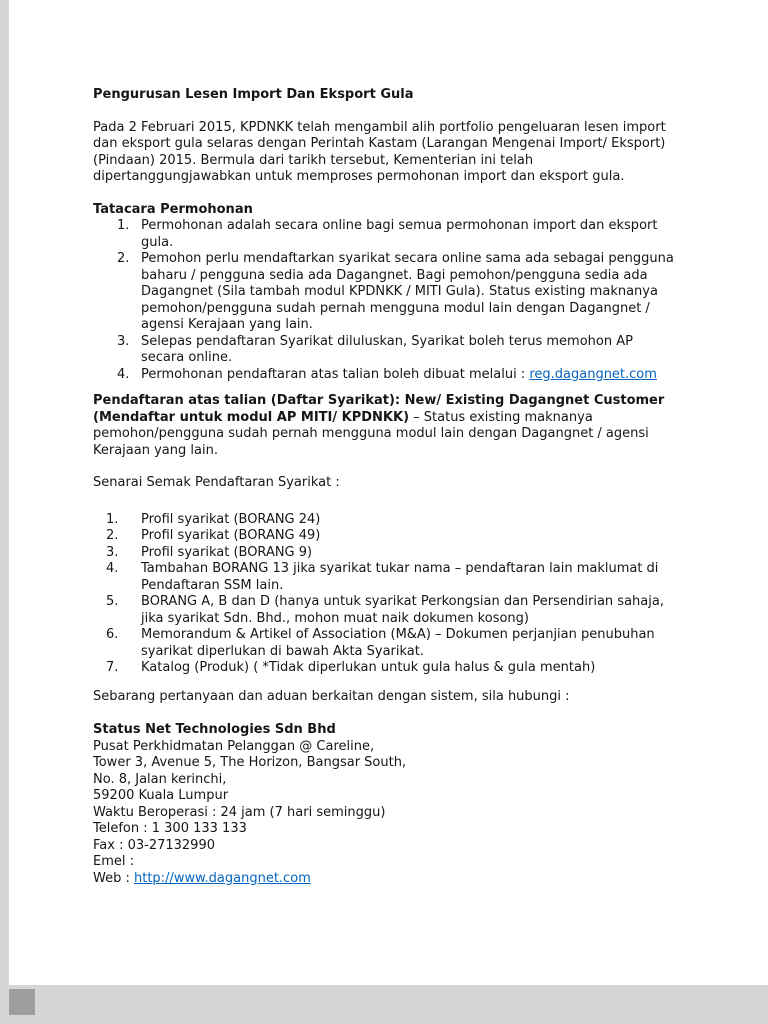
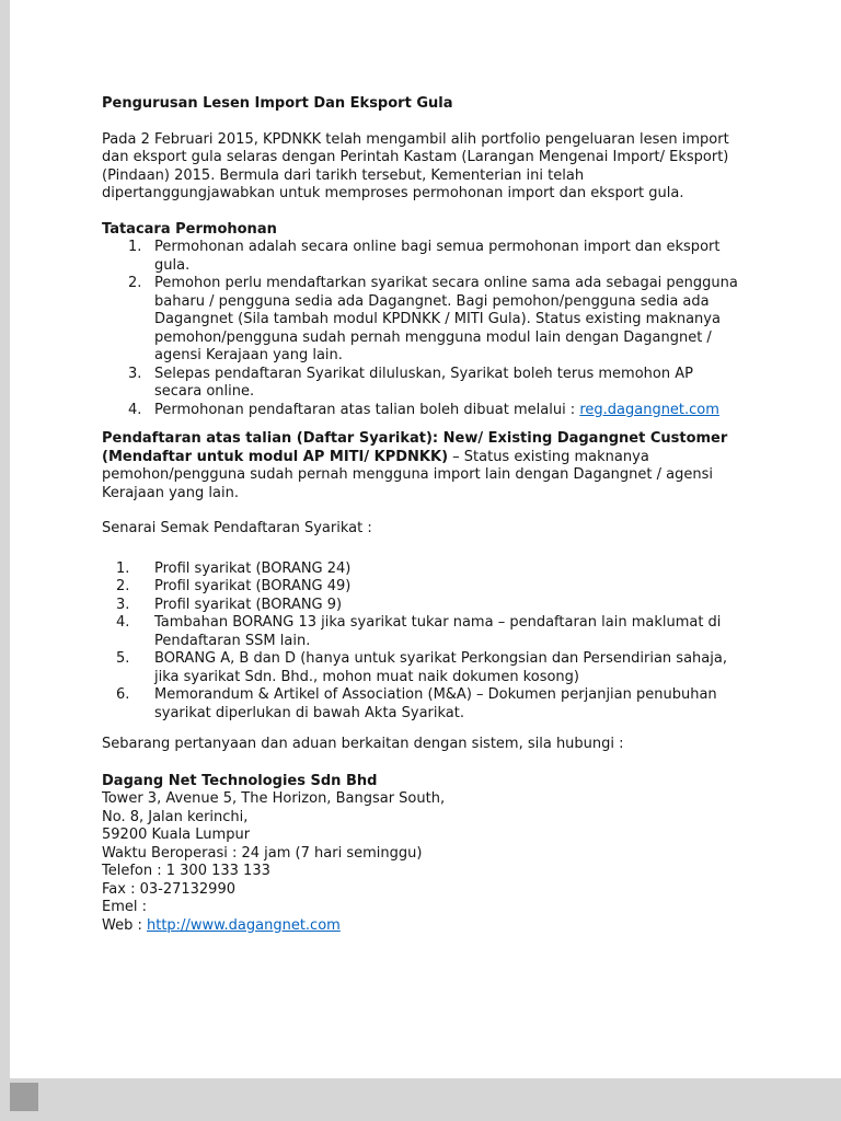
  Pengurusan Lesen Import Dan Eksport Gula
  Pada 2 Februari 2015, KPDNKK telah mengambil alih portfolio pengeluaran lesen import dan eksport gula selaras dengan Perintah Kastam (Larangan Mengenai Import/ Eksport) (Pindaan) 2015. Bermula dari tarikh tersebut, Kementerian ini telah dipertanggungjawabkan untuk memproses permohonan import dan eksport gula.
  Tatacara Permohonan
  1.
  Permohonan adalah secara online bagi semua permohonan import dan eksport gula.
  2.
  Pemohon perlu mendaftarkan syarikat secara online sama ada sebagai pengguna baharu / pengguna sedia ada Dagangnet. Bagi pemohon/pengguna sedia ada Dagangnet (Sila tambah modul KPDNKK / MITI Gula). Status existing maknanya pemohon/pengguna sudah pernah mengguna modul lain dengan Dagangnet / agensi Kerajaan yang lain.
  3.
  Selepas pendaftaran Syarikat diluluskan, Syarikat boleh terus memohon AP secara online.
  4.
  Permohonan pendaftaran atas talian boleh dibuat melalui : reg.dagangnet.com
- Pendaftaran atas talian (Daftar Syarikat): New/ Existing Dagangnet Customer (Mendaftar untuk modul AP MITI/ KPDNKK) – Status existing maknanya pemohon/pengguna sudah pernah mengguna modul lain dengan Dagangnet / agensi Kerajaan yang lain.
+ Pendaftaran atas talian (Daftar Syarikat): New/ Existing Dagangnet Customer (Mendaftar untuk modul AP MITI/ KPDNKK) – Status existing maknanya pemohon/pengguna sudah pernah mengguna import lain dengan Dagangnet / agensi Kerajaan yang lain.
  Senarai Semak Pendaftaran Syarikat :
  1.
  Profil syarikat (BORANG 24)
  2.
  Profil syarikat (BORANG 49)
  3.
  Profil syarikat (BORANG 9)
  4.
  Tambahan BORANG 13 jika syarikat tukar nama – pendaftaran lain maklumat di Pendaftaran SSM lain.
  5.
  BORANG A, B dan D (hanya untuk syarikat Perkongsian dan Persendirian sahaja, jika syarikat Sdn. Bhd., mohon muat naik dokumen kosong)
  6.
  Memorandum & Artikel of Association (M&A) – Dokumen perjanjian penubuhan syarikat diperlukan di bawah Akta Syarikat.
- 7.
- Katalog (Produk) ( *Tidak diperlukan untuk gula halus & gula mentah)
  Sebarang pertanyaan dan aduan berkaitan dengan sistem, sila hubungi :
- Status Net Technologies Sdn Bhd
+ Dagang Net Technologies Sdn Bhd
- Pusat Perkhidmatan Pelanggan @ Careline,
  Tower 3, Avenue 5, The Horizon, Bangsar South,
  No. 8, Jalan kerinchi,
  59200 Kuala Lumpur
  Waktu Beroperasi : 24 jam (7 hari seminggu)
  Telefon : 1 300 133 133
  Fax : 03-27132990
  Emel :
  Web : http://www.dagangnet.com
